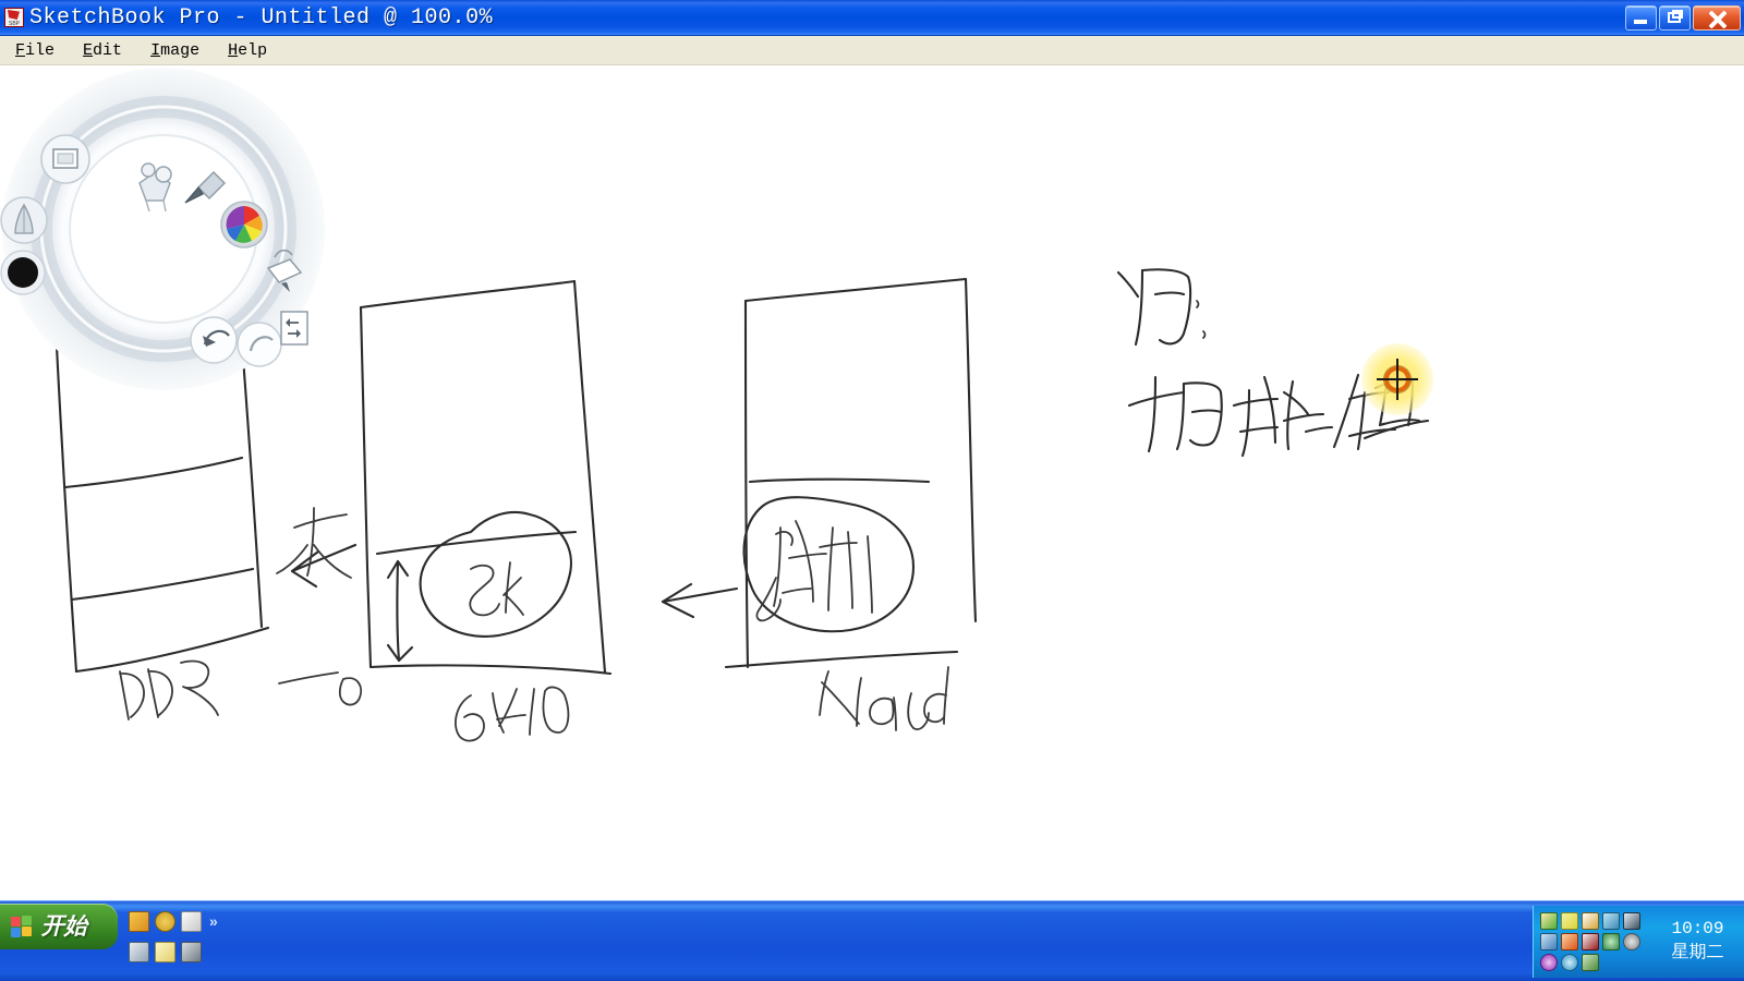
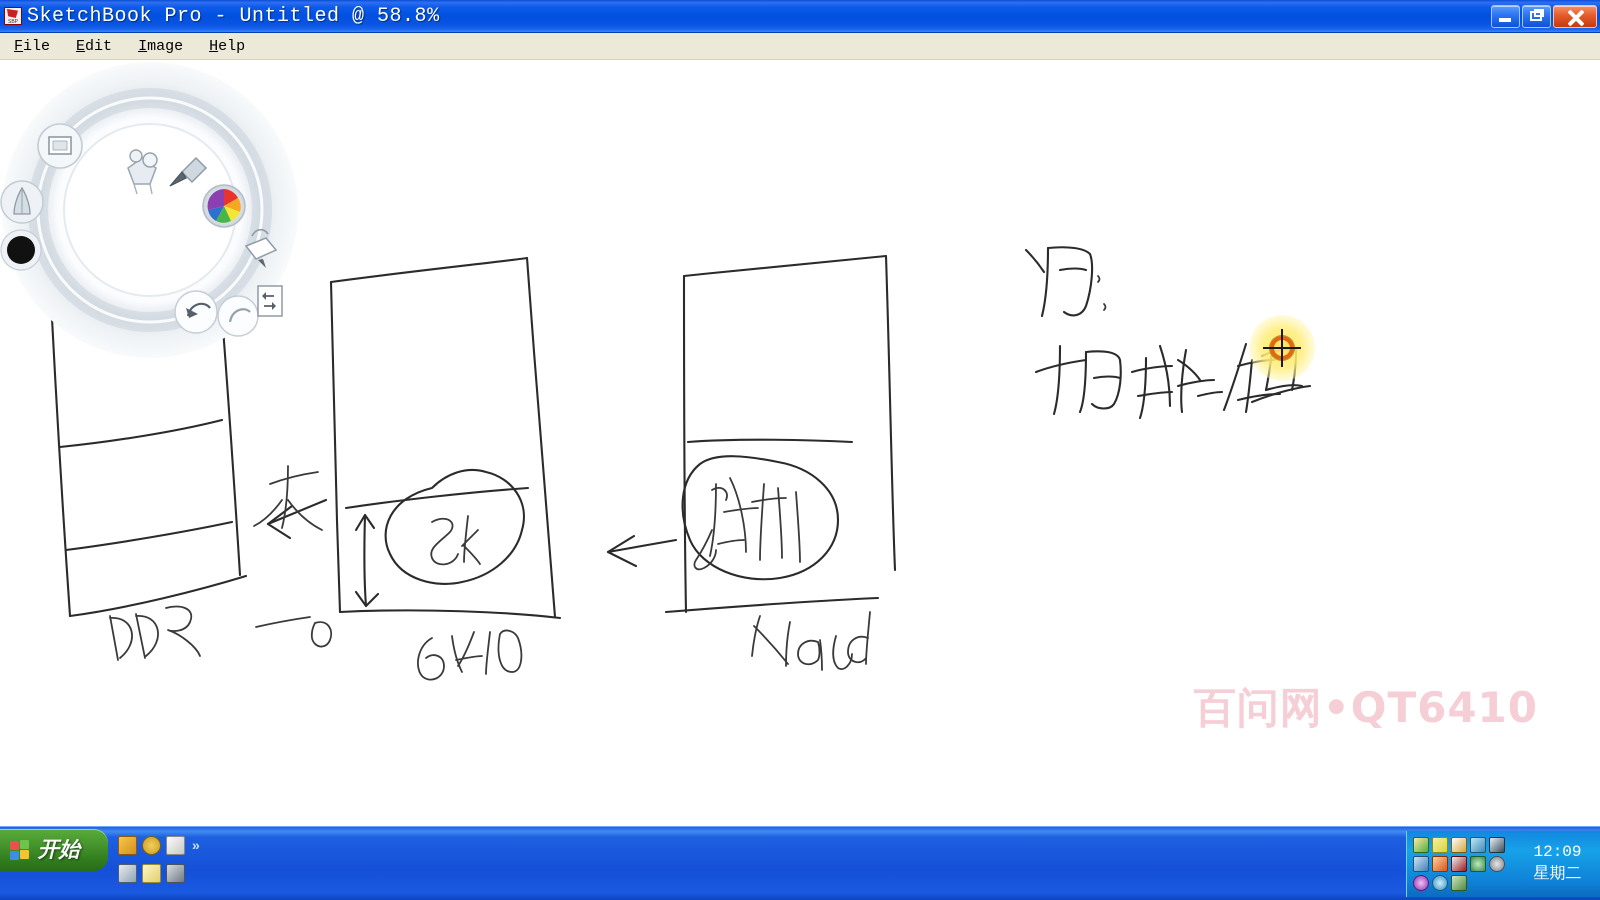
- SketchBook Pro - Untitled @ 100.0%
+ SketchBook Pro - Untitled @ 58.8%
  File
  Edit
  Image
  Help
+ 百问网•QT6410
  开始
  »
- 10:09
+ 12:09
  星期二
